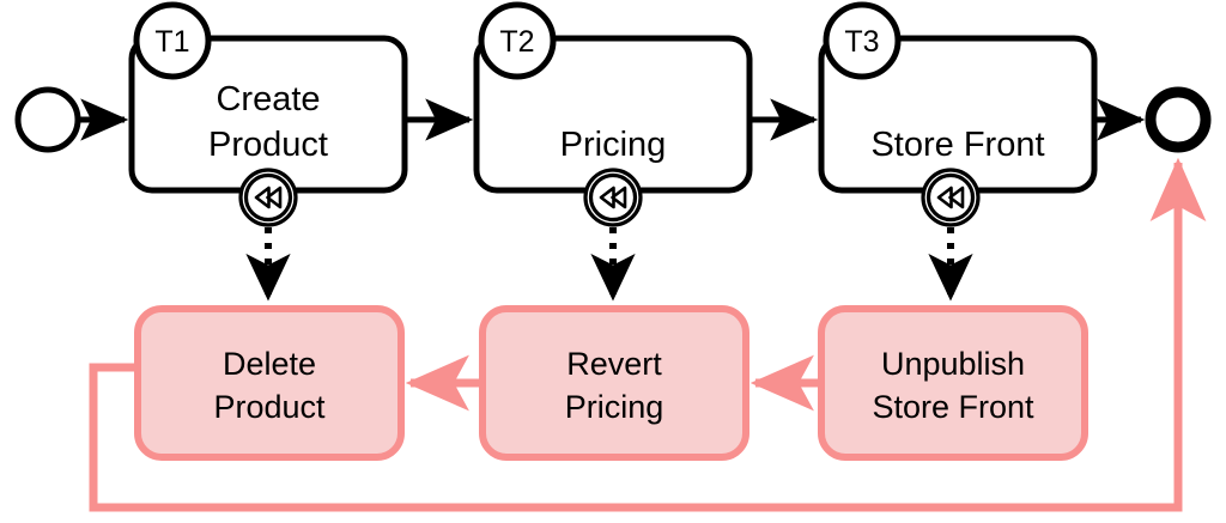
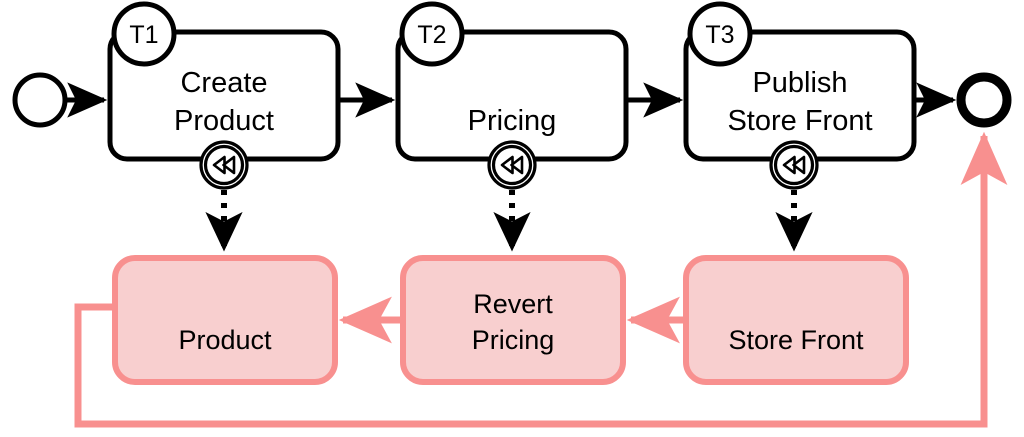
  T1
  Create
  Product
  T2
  Pricing
  T3
+ Publish
  Store Front
- Delete
  Product
  Revert
  Pricing
- Unpublish
  Store Front
